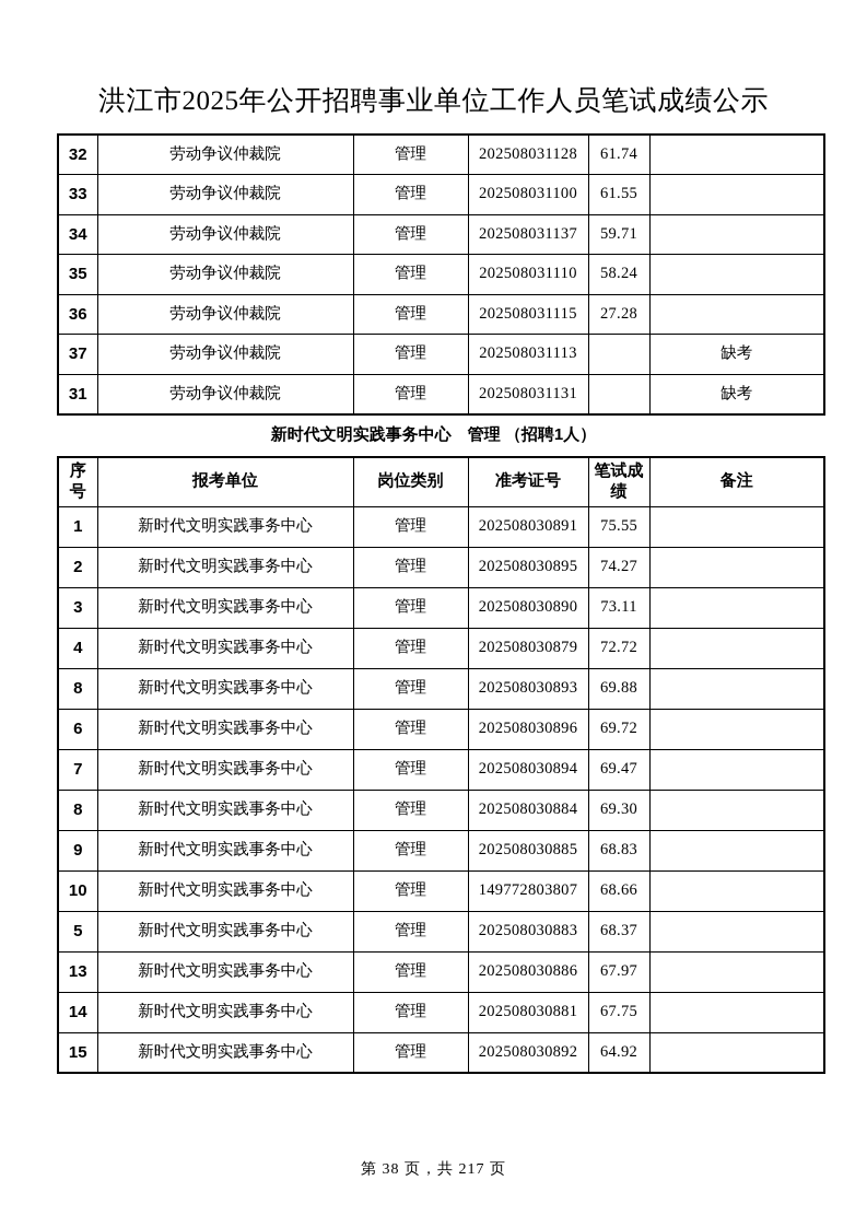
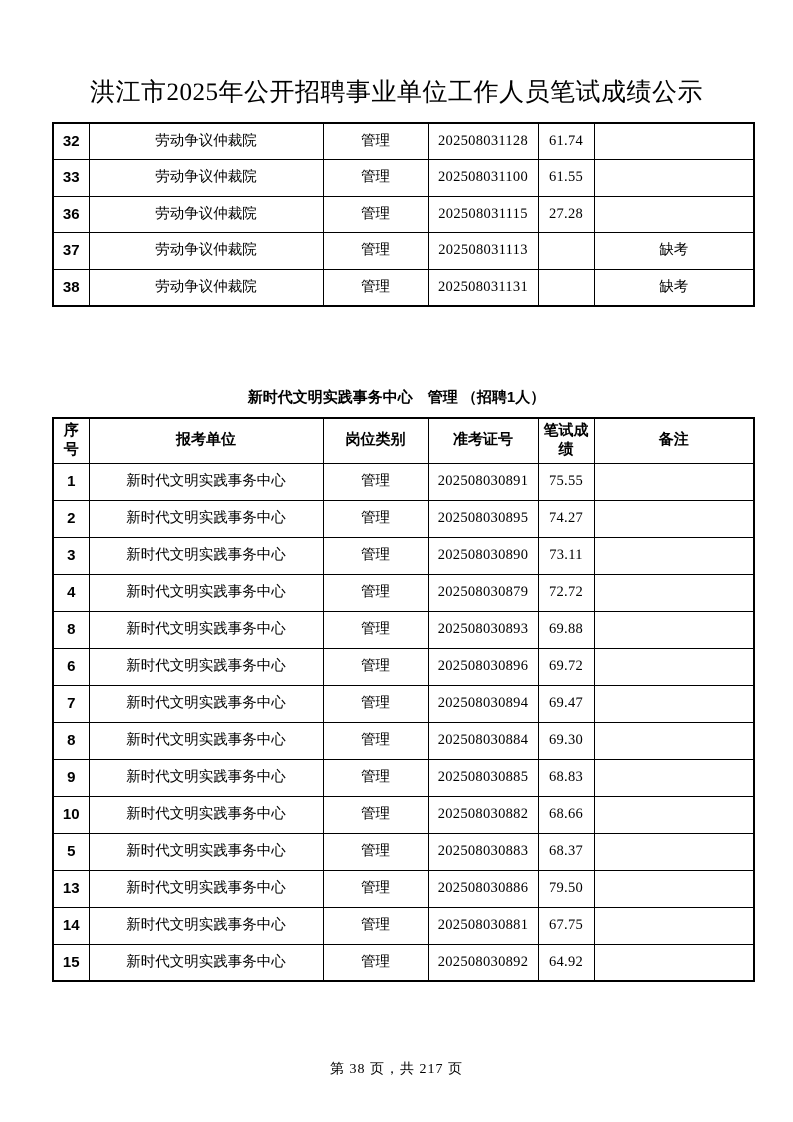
  洪江市2025年公开招聘事业单位工作人员笔试成绩公示
  32	劳动争议仲裁院	管理	202508031128	61.74
  33	劳动争议仲裁院	管理	202508031100	61.55
- 34	劳动争议仲裁院	管理	202508031137	59.71
- 35	劳动争议仲裁院	管理	202508031110	58.24
  36	劳动争议仲裁院	管理	202508031115	27.28
  37	劳动争议仲裁院	管理	202508031113		缺考
- 31	劳动争议仲裁院	管理	202508031131		缺考
+ 38	劳动争议仲裁院	管理	202508031131		缺考
  新时代文明实践事务中心 管理 （招聘1人）
  序号	报考单位	岗位类别	准考证号	笔试成绩	备注
  1	新时代文明实践事务中心	管理	202508030891	75.55
  2	新时代文明实践事务中心	管理	202508030895	74.27
  3	新时代文明实践事务中心	管理	202508030890	73.11
  4	新时代文明实践事务中心	管理	202508030879	72.72
  8	新时代文明实践事务中心	管理	202508030893	69.88
  6	新时代文明实践事务中心	管理	202508030896	69.72
  7	新时代文明实践事务中心	管理	202508030894	69.47
  8	新时代文明实践事务中心	管理	202508030884	69.30
  9	新时代文明实践事务中心	管理	202508030885	68.83
- 10	新时代文明实践事务中心	管理	149772803807	68.66
+ 10	新时代文明实践事务中心	管理	202508030882	68.66
  5	新时代文明实践事务中心	管理	202508030883	68.37
- 13	新时代文明实践事务中心	管理	202508030886	67.97
+ 13	新时代文明实践事务中心	管理	202508030886	79.50
  14	新时代文明实践事务中心	管理	202508030881	67.75
  15	新时代文明实践事务中心	管理	202508030892	64.92
  第 38 页，共 217 页
